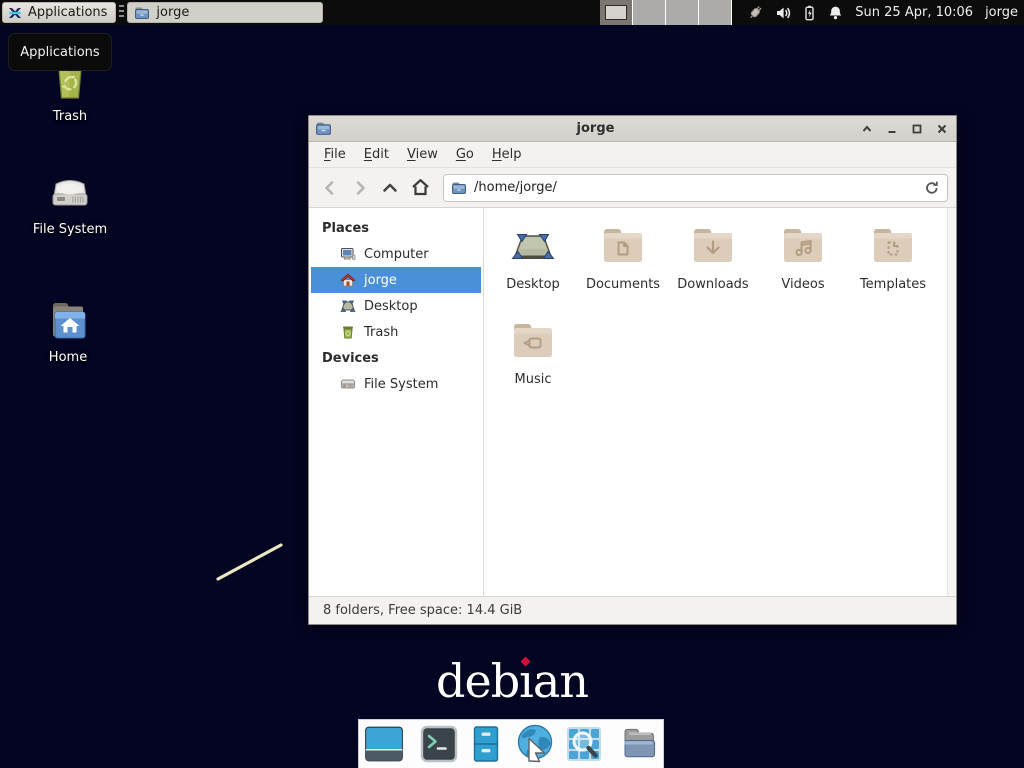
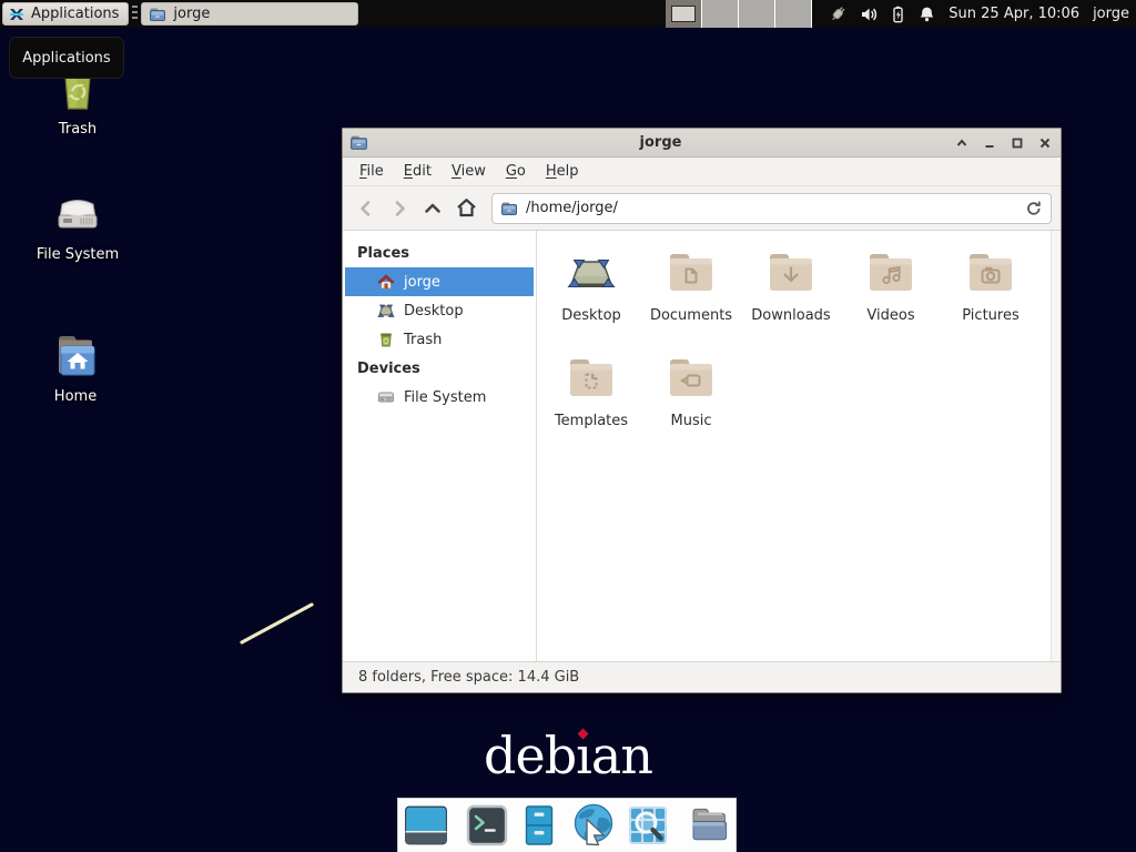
  Applications
  jorge
  Sun 25 Apr, 10:06
  jorge
  Applications
  Trash
  File System
  Home
  debıan
  jorge
  File
  Edit
  View
  Go
  Help
  /home/jorge/
  Places
- Computer
  jorge
  Desktop
  Trash
  Devices
  File System
  Desktop
  Documents
  Downloads
  Videos
+ Pictures
  Templates
  Music
  8 folders, Free space: 14.4 GiB
